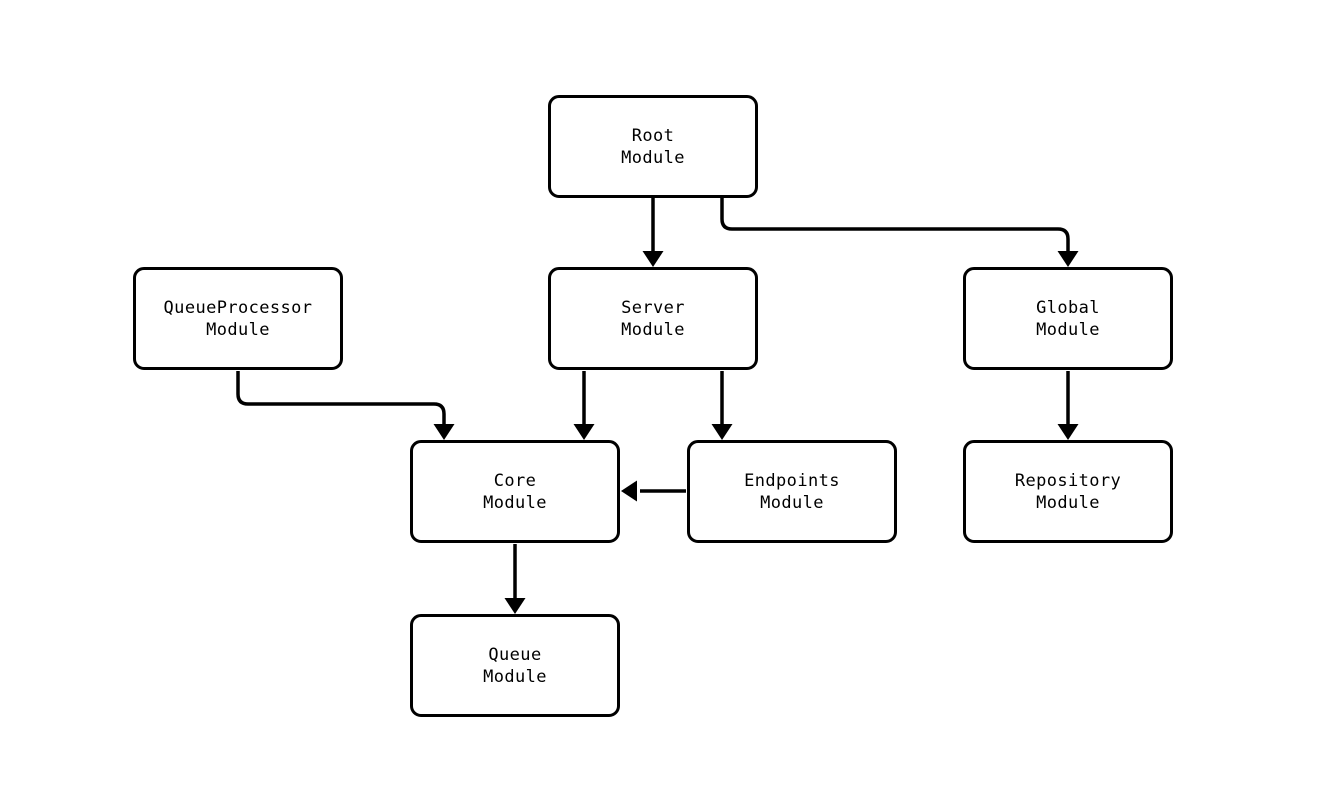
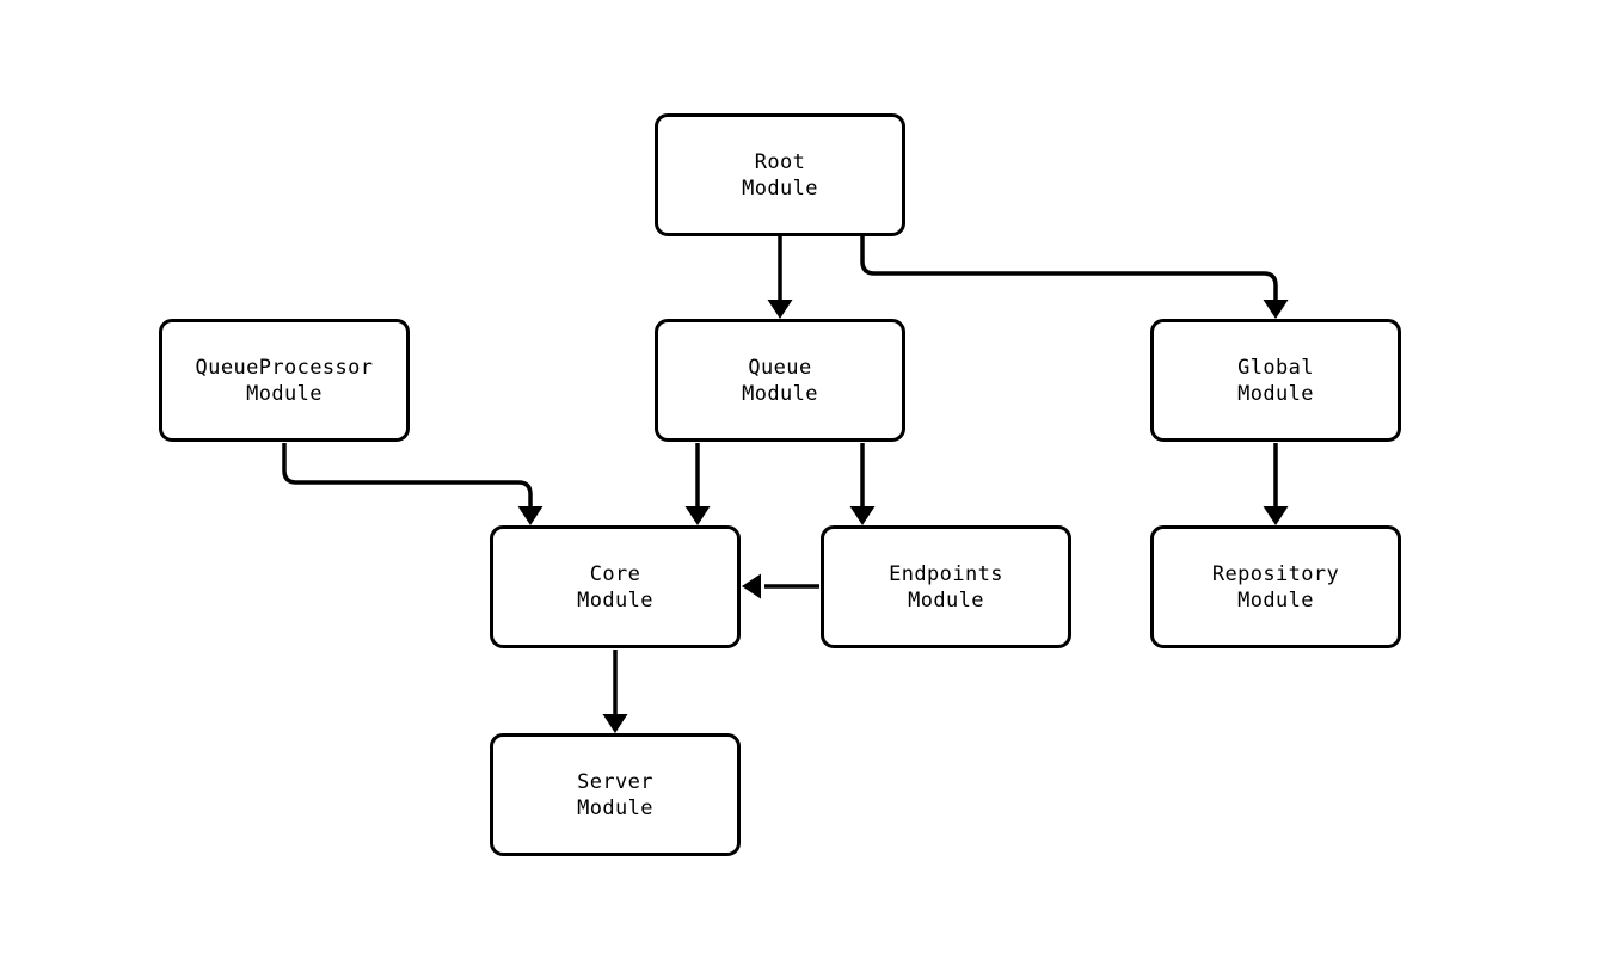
  Root
  Module
  QueueProcessor
  Module
- Server
+ Queue
  Module
  Global
  Module
  Core
  Module
  Endpoints
  Module
  Repository
  Module
- Queue
+ Server
  Module
